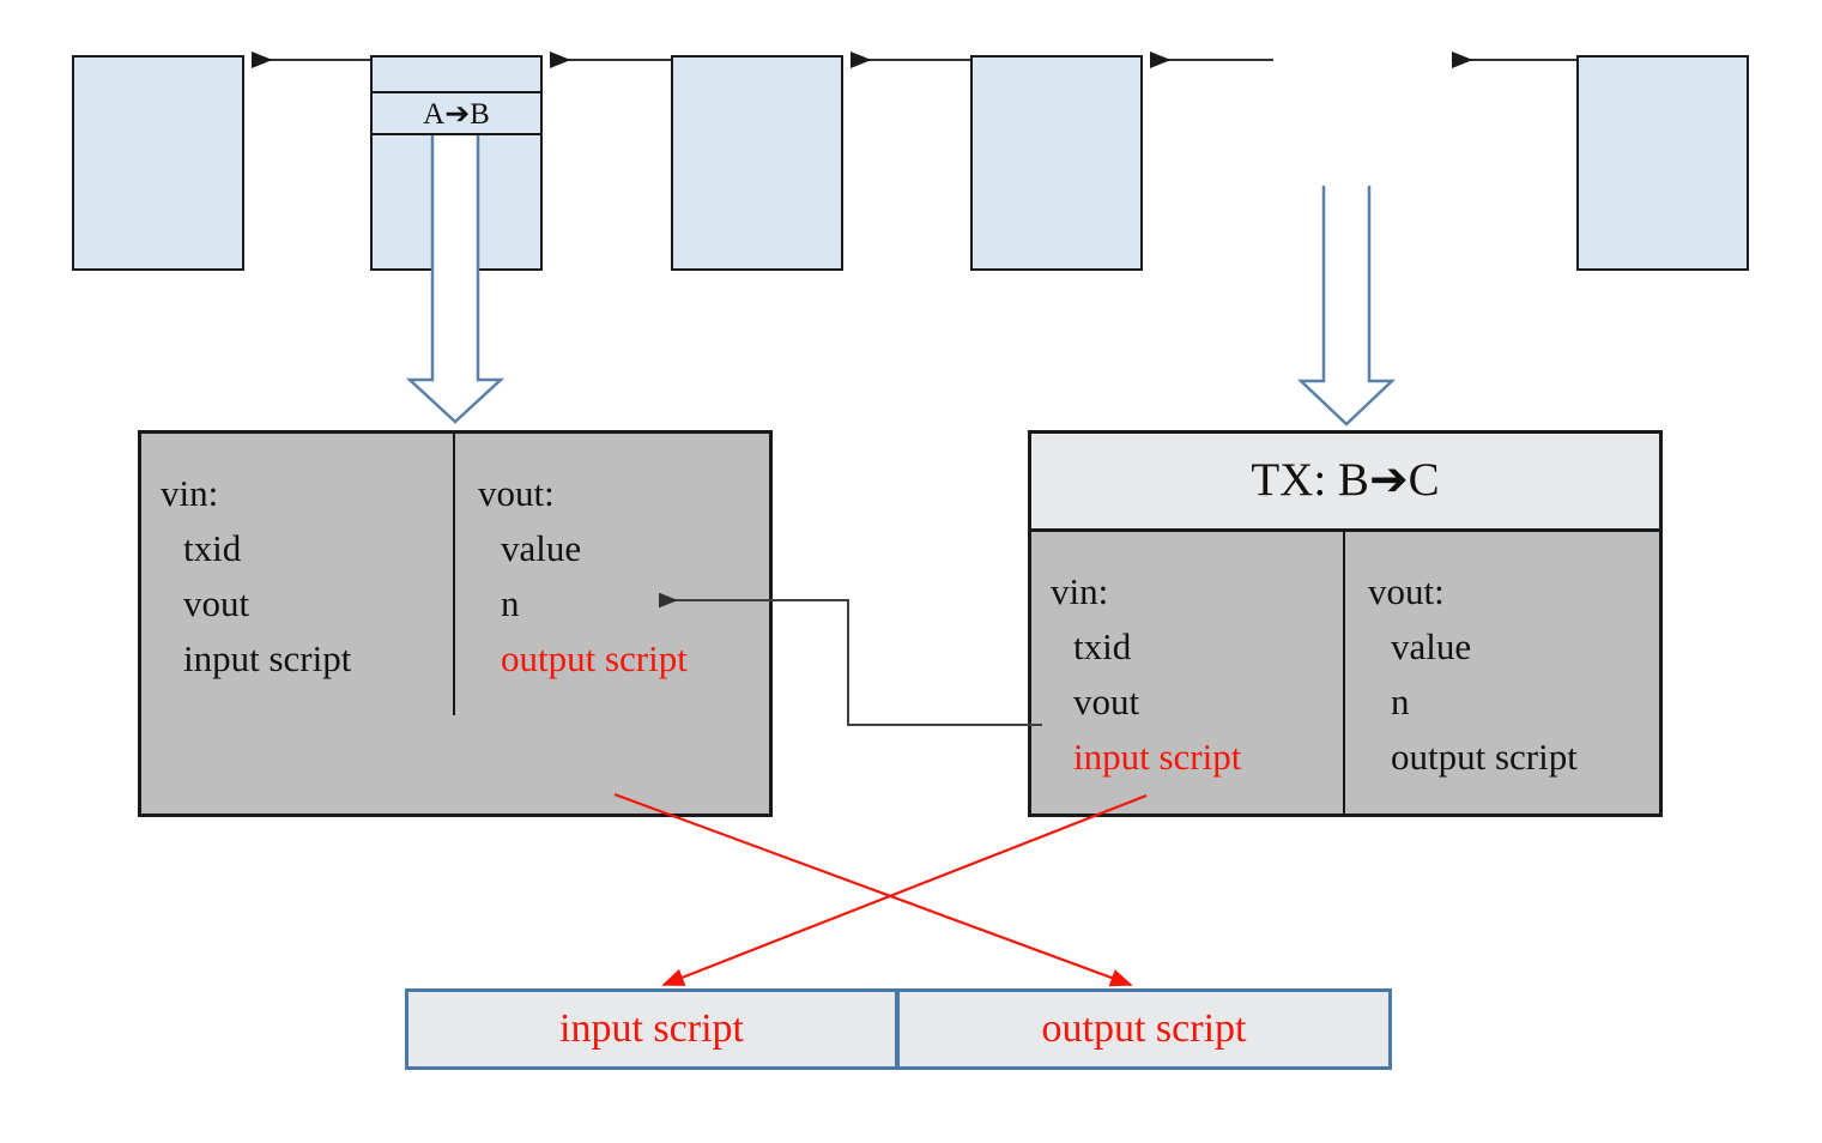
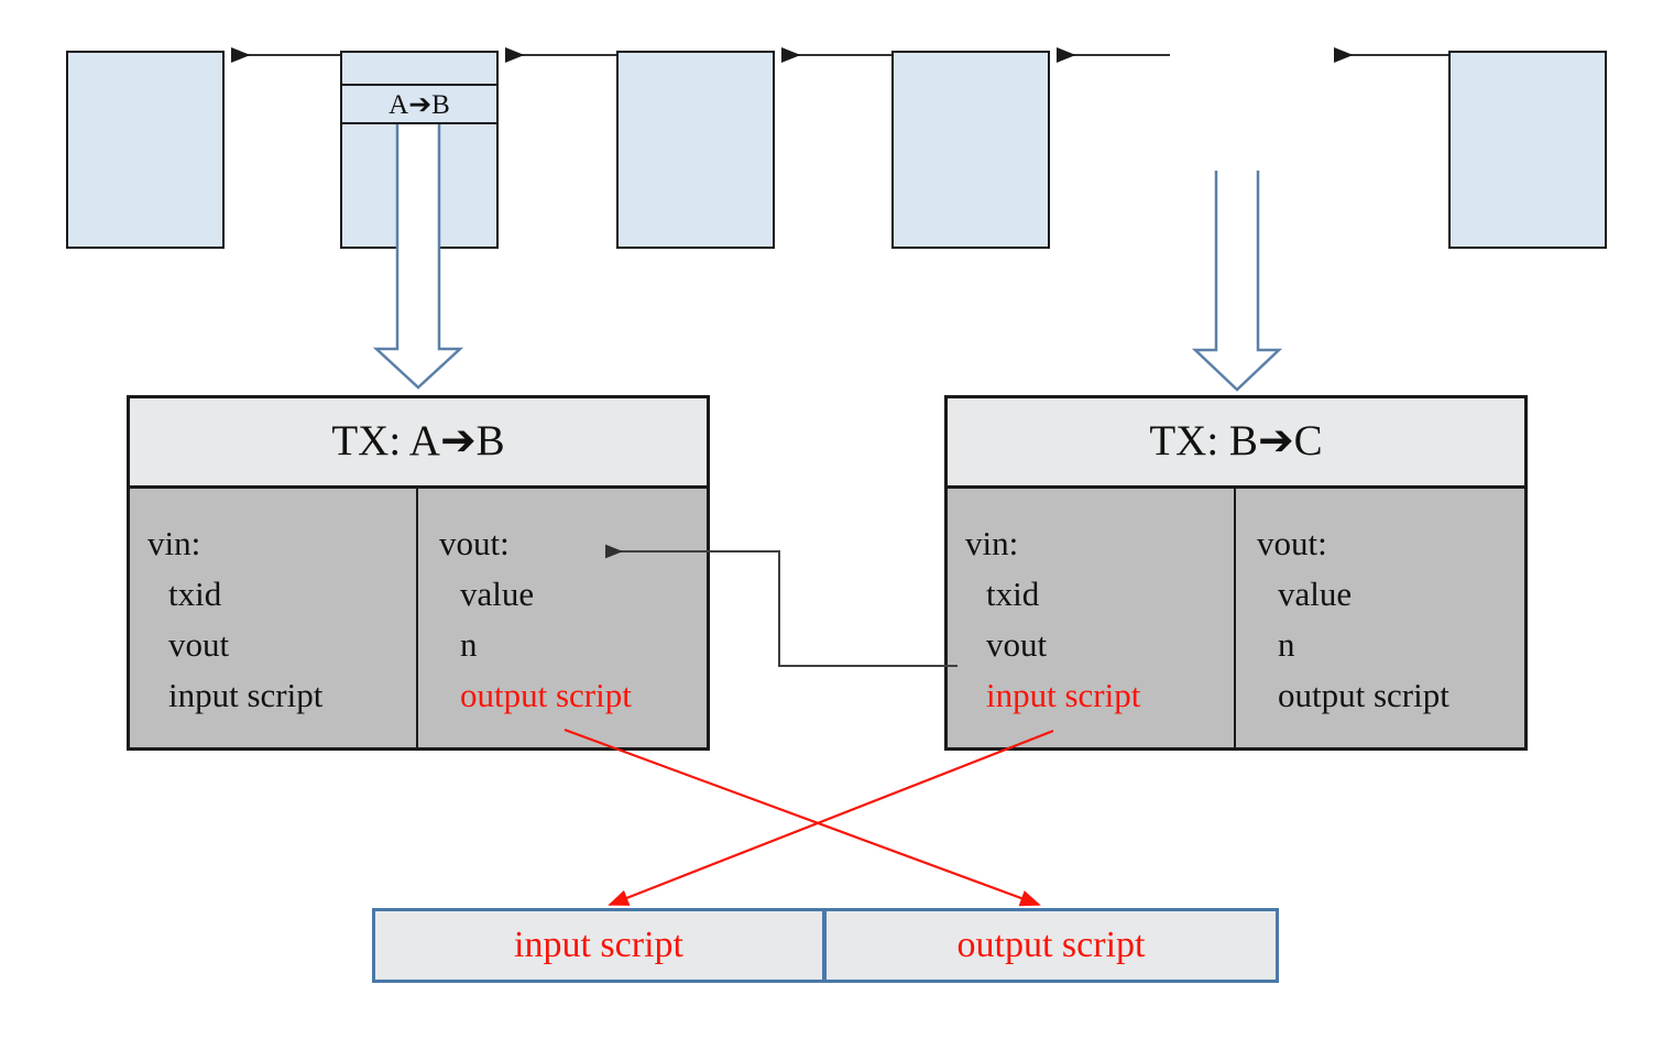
  A➔B
+ TX: A➔B
  vin:
  txid
  vout
  input script
  vout:
  value
  n
  output script
  TX: B➔C
  vin:
  txid
  vout
  input script
  vout:
  value
  n
  output script
  input script
  output script
